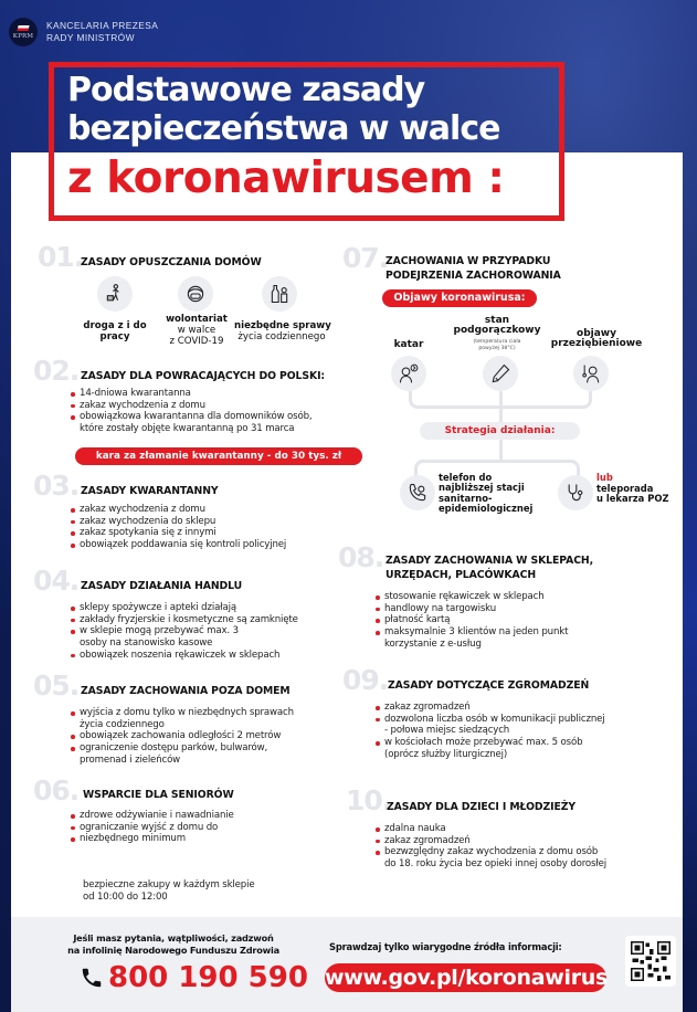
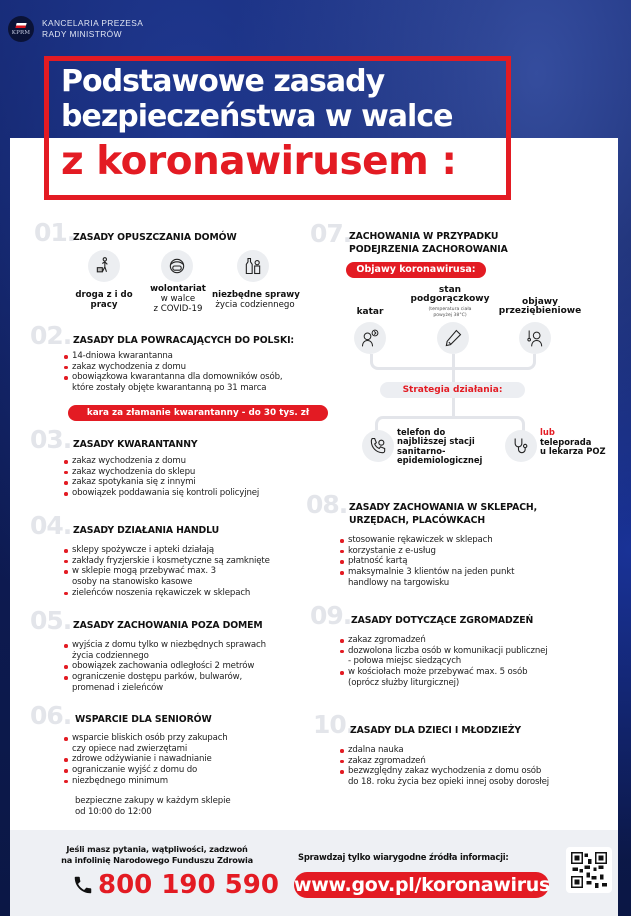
  KANCELARIA PREZESA
  RADY MINISTRÓW
  Podstawowe zasady
  bezpieczeństwa w walce
  z koronawirusem :
  01.
  ZASADY OPUSZCZANIA DOMÓW
  droga z i do
  pracy
  wolontariat
  w walce
  z COVID-19
  niezbędne sprawy
  życia codziennego
  02.
  ZASADY DLA POWRACAJĄCYCH DO POLSKI:
  14-dniowa kwarantanna
  zakaz wychodzenia z domu
  obowiązkowa kwarantanna dla domowników osób,
  które zostały objęte kwarantanną po 31 marca
  kara za złamanie kwarantanny - do 30 tys. zł
  03.
  ZASADY KWARANTANNY
  zakaz wychodzenia z domu
  zakaz wychodzenia do sklepu
  zakaz spotykania się z innymi
  obowiązek poddawania się kontroli policyjnej
  04.
  ZASADY DZIAŁANIA HANDLU
  sklepy spożywcze i apteki działają
  zakłady fryzjerskie i kosmetyczne są zamknięte
  w sklepie mogą przebywać max. 3
  osoby na stanowisko kasowe
- obowiązek noszenia rękawiczek w sklepach
+ zieleńców noszenia rękawiczek w sklepach
  05.
  ZASADY ZACHOWANIA POZA DOMEM
  wyjścia z domu tylko w niezbędnych sprawach
  życia codziennego
  obowiązek zachowania odległości 2 metrów
  ograniczenie dostępu parków, bulwarów,
  promenad i zieleńców
  06.
  WSPARCIE DLA SENIORÓW
+ wsparcie bliskich osób przy zakupach
+ czy opiece nad zwierzętami
  zdrowe odżywianie i nawadnianie
  ograniczanie wyjść z domu do
  niezbędnego minimum
  bezpieczne zakupy w każdym sklepie
  od 10:00 do 12:00
  07.
  ZACHOWANIA W PRZYPADKU
  PODEJRZENIA ZACHOROWANIA
  Objawy koronawirusa:
  katar
  stan
  podgorączkowy
  objawy
  przeziębieniowe
  Strategia działania:
  telefon do
  najbliższej stacji
  sanitarno-
  epidemiologicznej
  lub
  teleporada
  u lekarza POZ
  08.
  ZASADY ZACHOWANIA W SKLEPACH,
  URZĘDACH, PLACÓWKACH
  stosowanie rękawiczek w sklepach
- handlowy na targowisku
+ korzystanie z e-usług
  płatność kartą
  maksymalnie 3 klientów na jeden punkt
- korzystanie z e-usług
+ handlowy na targowisku
  09.
  ZASADY DOTYCZĄCE ZGROMADZEŃ
  zakaz zgromadzeń
  dozwolona liczba osób w komunikacji publicznej
  - połowa miejsc siedzących
  w kościołach może przebywać max. 5 osób
  (oprócz służby liturgicznej)
  10.
  ZASADY DLA DZIECI I MŁODZIEŻY
  zdalna nauka
  zakaz zgromadzeń
  bezwzględny zakaz wychodzenia z domu osób
  do 18. roku życia bez opieki innej osoby dorosłej
  Jeśli masz pytania, wątpliwości, zadzwoń
  na infolinię Narodowego Funduszu Zdrowia
  800 190 590
  Sprawdzaj tylko wiarygodne źródła informacji:
  www.gov.pl/koronawirus
